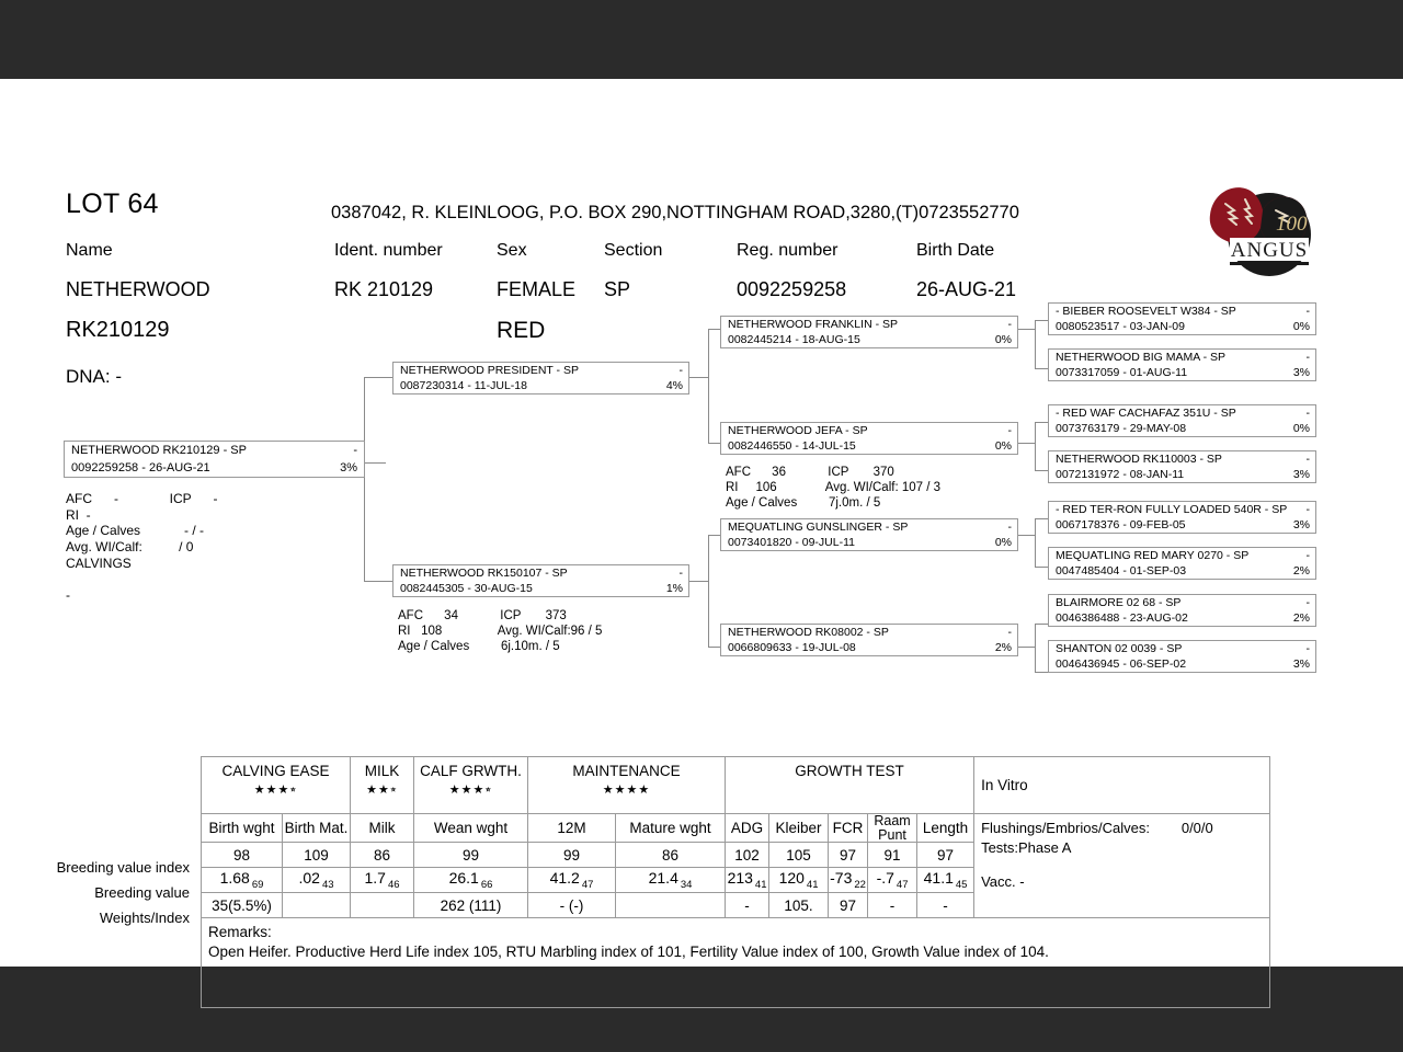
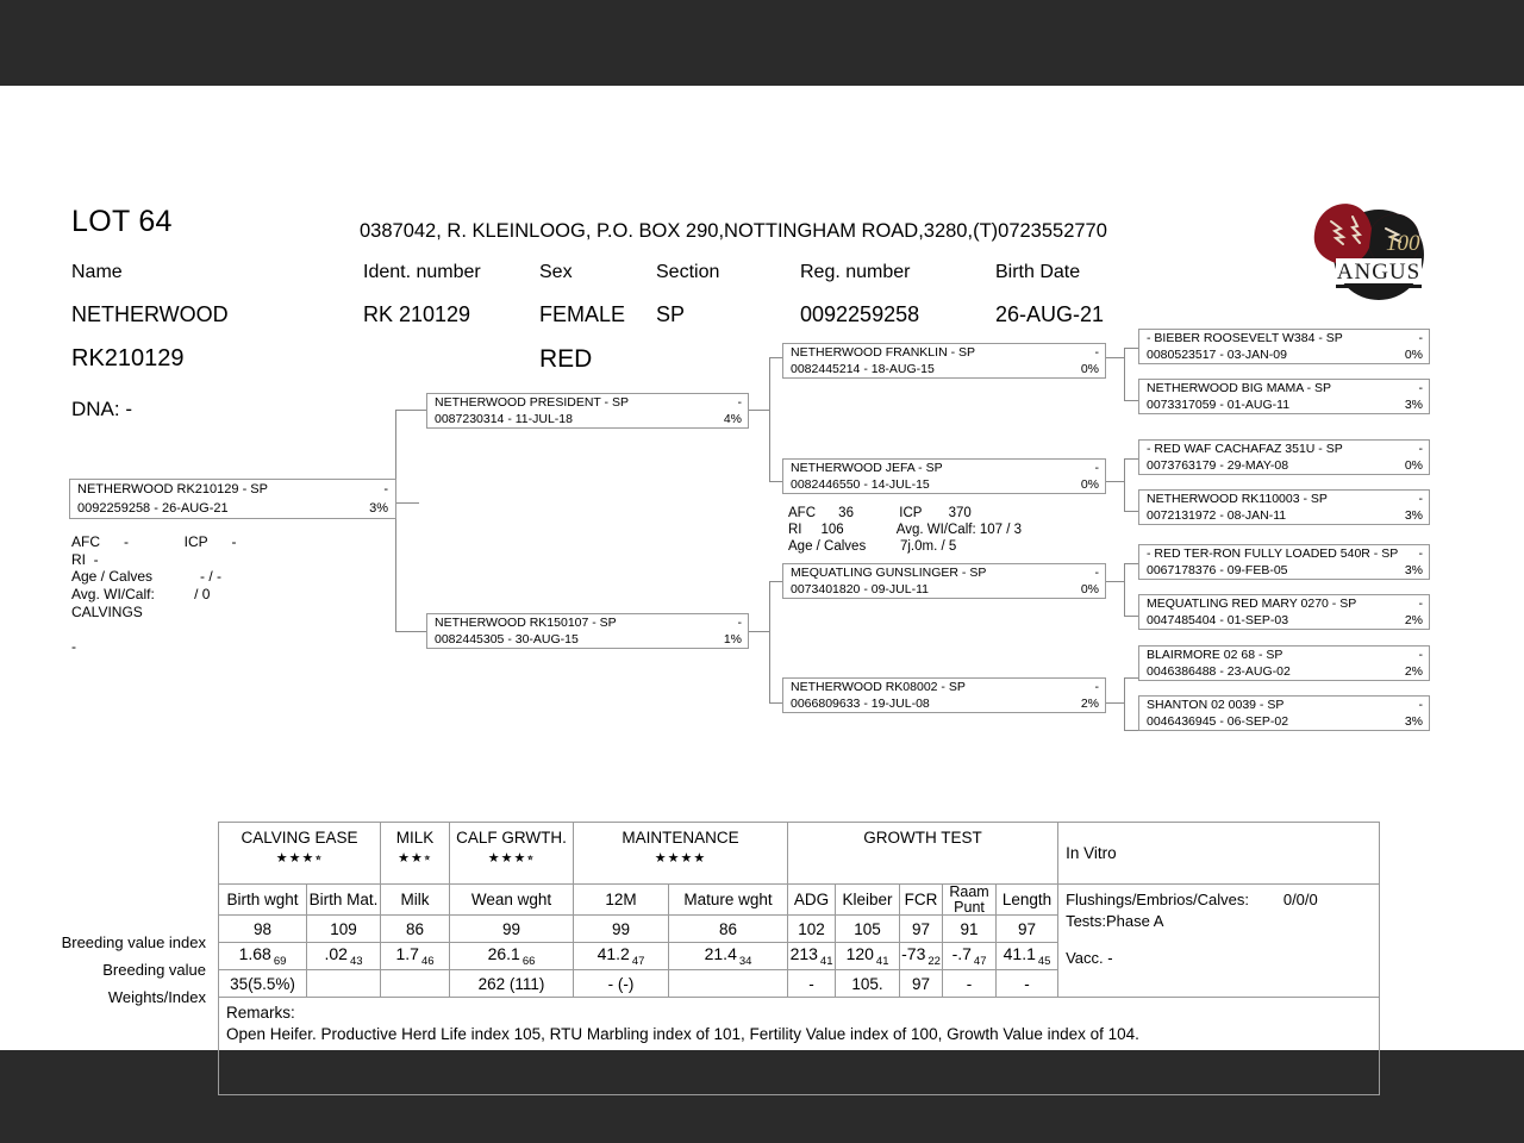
  LOT 64
  0387042, R. KLEINLOOG, P.O. BOX 290,NOTTINGHAM ROAD,3280,(T)0723552770
  Name
  Ident. number
  Sex
  Section
  Reg. number
  Birth Date
  NETHERWOOD
  RK 210129
  FEMALE
  SP
  0092259258
  26-AUG-21
  RK210129
  DNA: -
  RED
  100
  ANGUS
  NETHERWOOD RK210129 - SP
  -
  0092259258 - 26-AUG-21
  3%
  AFC - ICP -
  RI -
  Age / Calves - / -
  Avg. WI/Calf: / 0
  CALVINGS
  -
  NETHERWOOD PRESIDENT - SP
  -
  0087230314 - 11-JUL-18
  4%
  NETHERWOOD RK150107 - SP
  -
  0082445305 - 30-AUG-15
  1%
- AFC 34 ICP 373
- RI 108 Avg. WI/Calf:96 / 5
- Age / Calves 6j.10m. / 5
  NETHERWOOD FRANKLIN - SP
  -
  0082445214 - 18-AUG-15
  0%
  NETHERWOOD JEFA - SP
  -
  0082446550 - 14-JUL-15
  0%
  AFC 36 ICP 370
  RI 106 Avg. WI/Calf: 107 / 3
  Age / Calves 7j.0m. / 5
  MEQUATLING GUNSLINGER - SP
  -
  0073401820 - 09-JUL-11
  0%
  NETHERWOOD RK08002 - SP
  -
  0066809633 - 19-JUL-08
  2%
  - BIEBER ROOSEVELT W384 - SP
  -
  0080523517 - 03-JAN-09
  0%
  NETHERWOOD BIG MAMA - SP
  -
  0073317059 - 01-AUG-11
  3%
  - RED WAF CACHAFAZ 351U - SP
  -
  0073763179 - 29-MAY-08
  0%
  NETHERWOOD RK110003 - SP
  -
  0072131972 - 08-JAN-11
  3%
  - RED TER-RON FULLY LOADED 540R - SP
  -
  0067178376 - 09-FEB-05
  3%
  MEQUATLING RED MARY 0270 - SP
  -
  0047485404 - 01-SEP-03
  2%
  BLAIRMORE 02 68 - SP
  -
  0046386488 - 23-AUG-02
  2%
  SHANTON 02 0039 - SP
  -
  0046436945 - 06-SEP-02
  3%
  Breeding value index
  Breeding value
  Weights/Index
  CALVING EASE ★★★⭒	MILK ★★⭒	CALF GRWTH. ★★★⭒	MAINTENANCE ★★★★	GROWTH TEST	In Vitro
  Birth wght	Birth Mat.	Milk	Wean wght	12M	Mature wght	ADG	Kleiber	FCR	RaamPunt	Length	Flushings/Embrios/Calves: 0/0/0 Tests:Phase A Vacc. -
  98	109	86	99	99	86	102	105	97	91	97
  1.68 69	.02 43	1.7 46	26.1 66	41.2 47	21.4 34	213 41	120 41	-73 22	-.7 47	41.1 45
  35(5.5%)			262 (111)	- (-)		-	105.	97	-	-
  Remarks: Open Heifer. Productive Herd Life index 105, RTU Marbling index of 101, Fertility Value index of 100, Growth Value index of 104.
